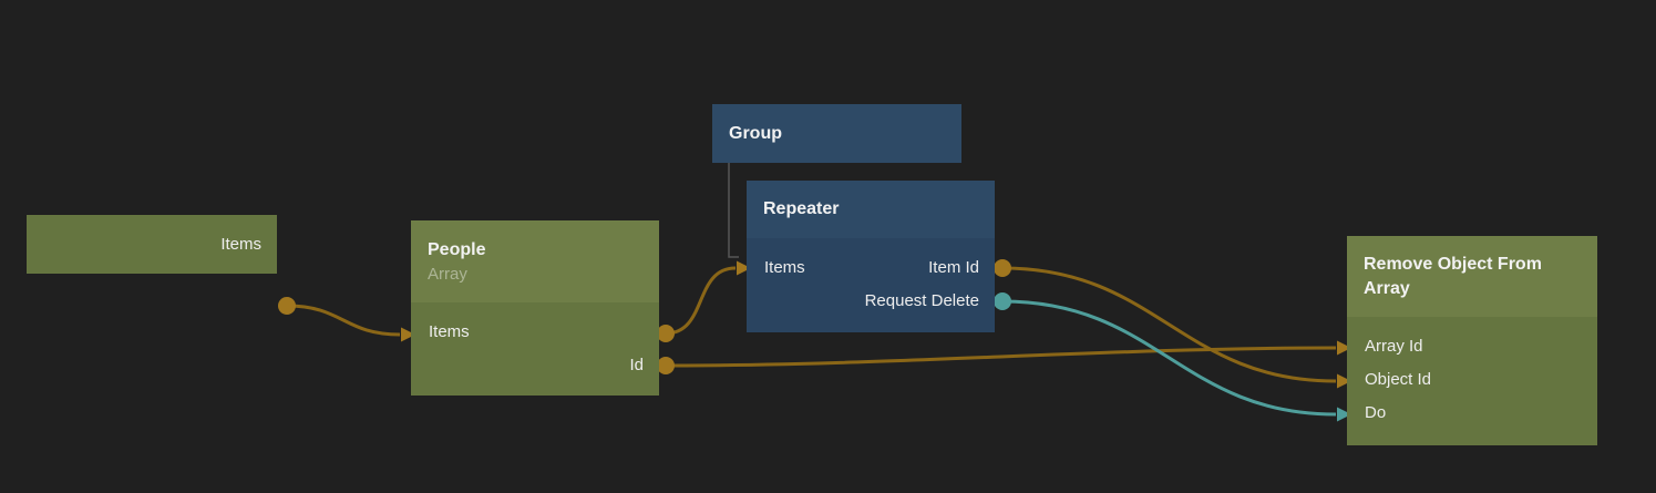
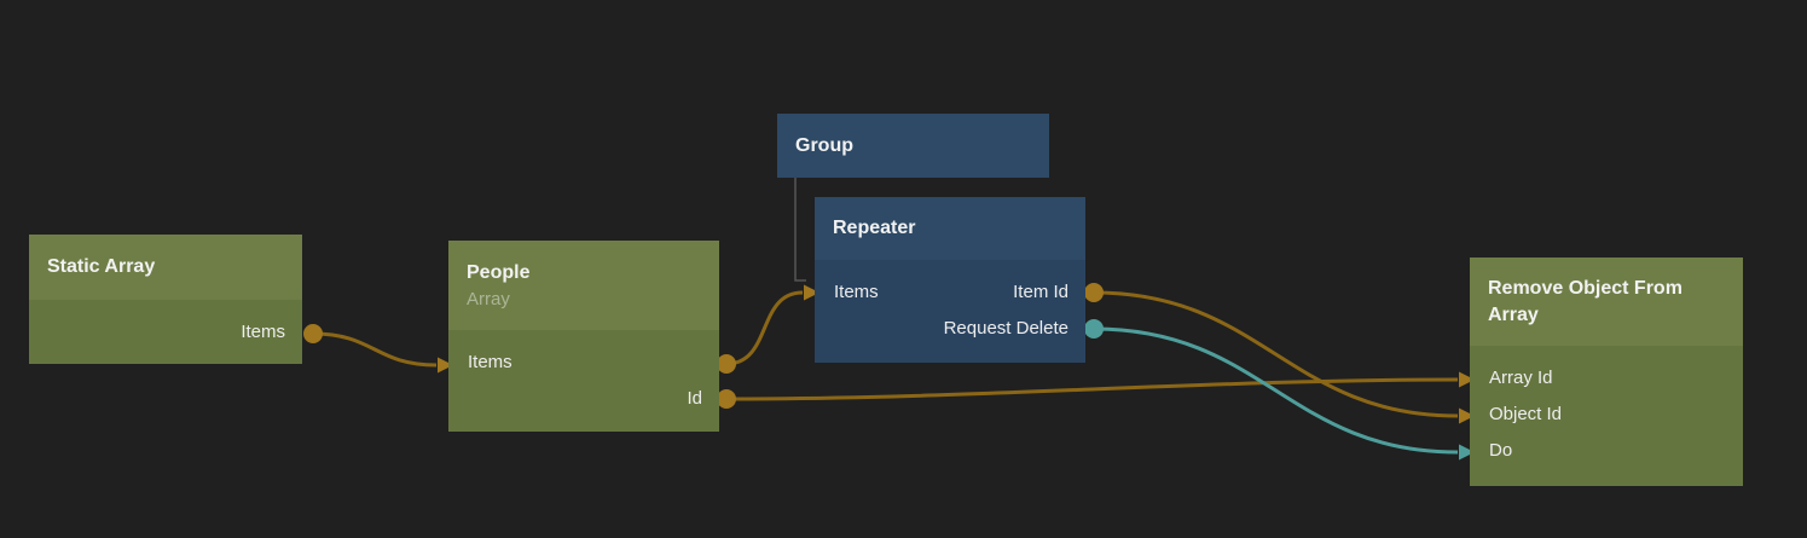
+ Static Array
  Items
  People
  Array
  Items
  Id
  Group
  Repeater
  Items
  Item Id
  Request Delete
  Remove Object From Array
  Array Id
  Object Id
  Do
